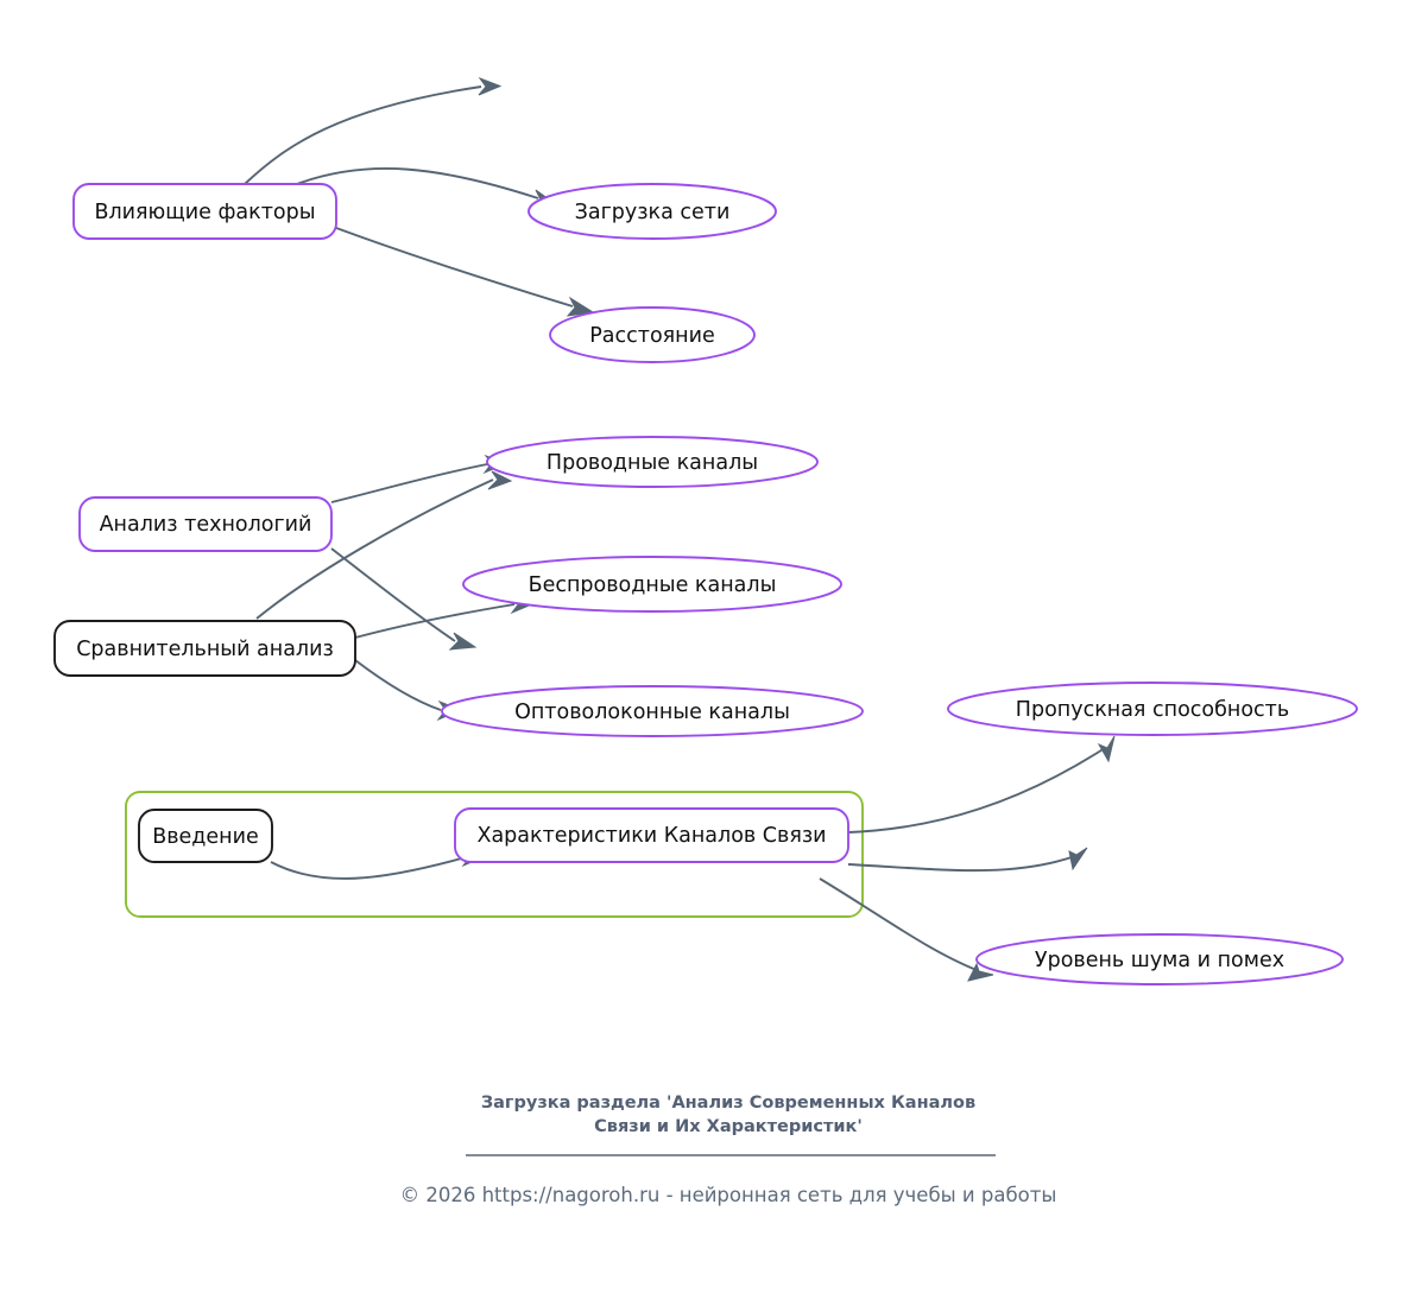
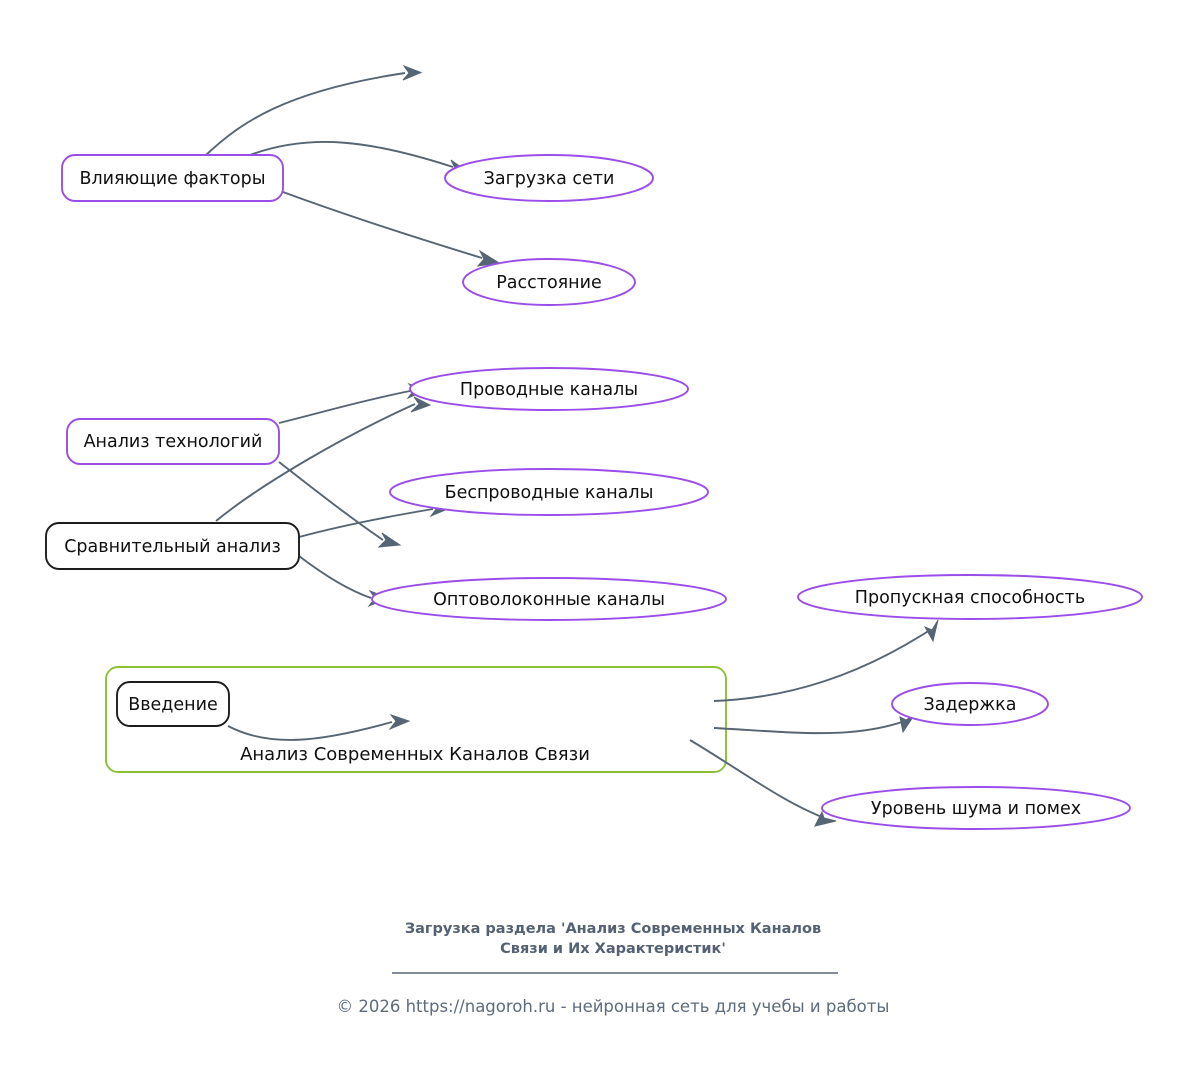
+ Анализ Современных Каналов Связи
  Влияющие факторы
  Загрузка сети
  Расстояние
  Анализ технологий
  Сравнительный анализ
  Проводные каналы
  Беспроводные каналы
  Оптоволоконные каналы
  Введение
- Характеристики Каналов Связи
  Пропускная способность
+ Задержка
  Уровень шума и помех
  Загрузка раздела 'Анализ Современных Каналов
  Связи и Их Характеристик'
  © 2026 https://nagoroh.ru - нейронная сеть для учебы и работы
